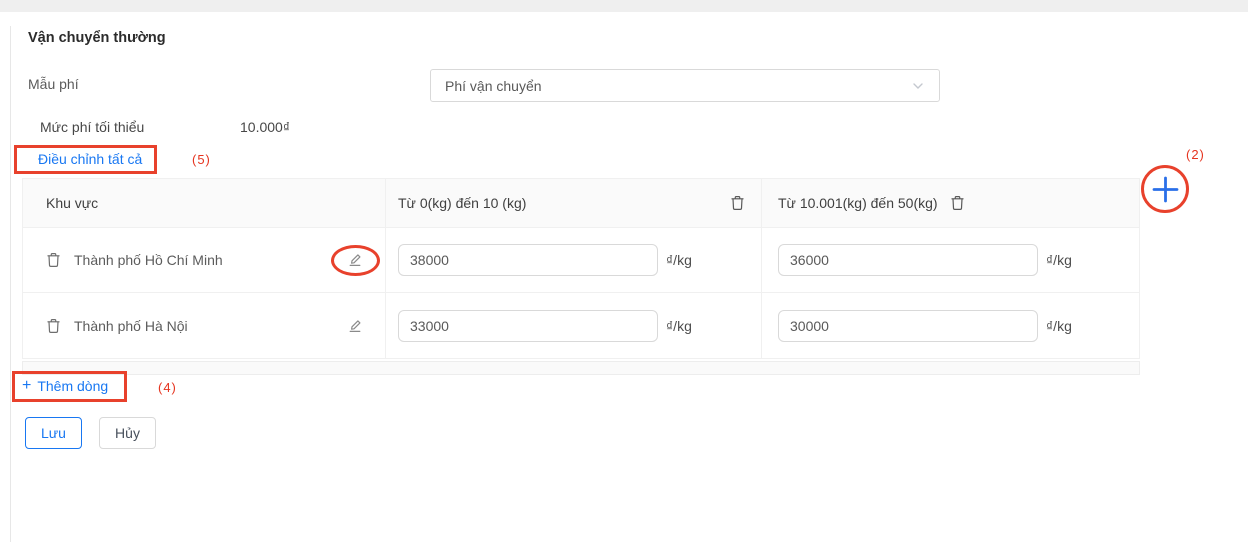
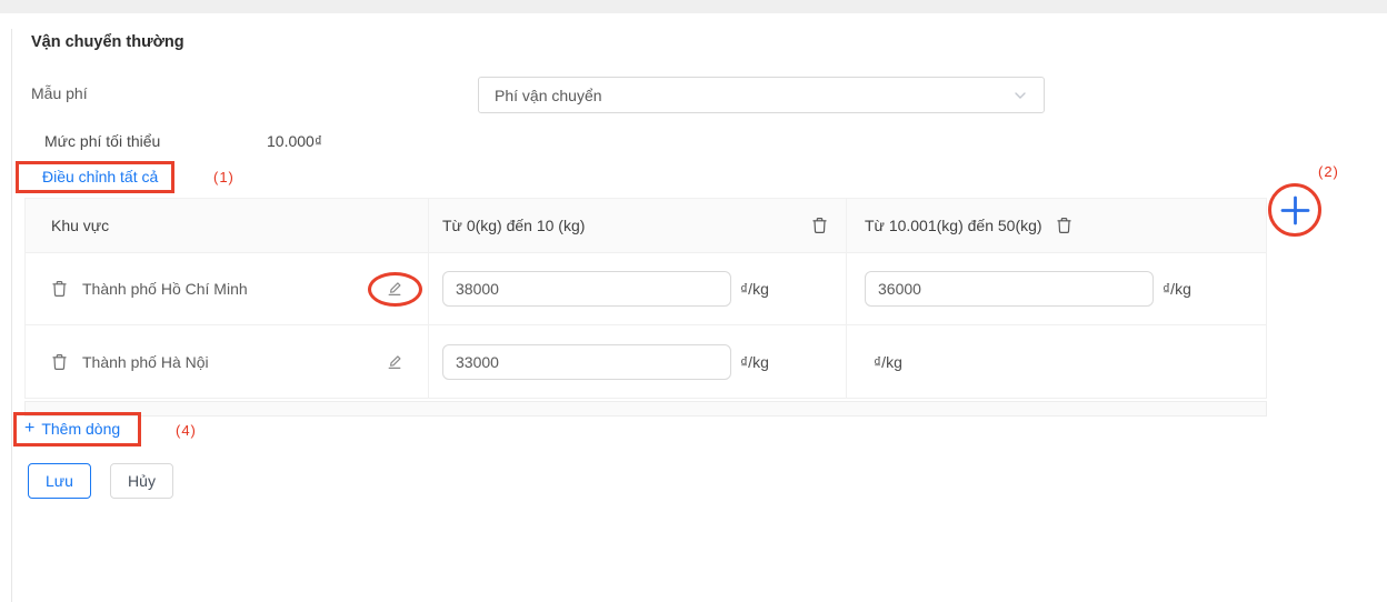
  Vận chuyển thường
  Mẫu phí
  Phí vận chuyển
  Mức phí tối thiểu
  10.000₫
  Điều chỉnh tất cả
- (5)
+ (1)
  (2)
  (4)
  Khu vực
  Từ 0(kg) đến 10 (kg)
  Từ 10.001(kg) đến 50(kg)
  Thành phố Hồ Chí Minh
  38000
  ₫/kg
  36000
  ₫/kg
  Thành phố Hà Nội
  33000
  ₫/kg
- 30000
  ₫/kg
  +
  Thêm dòng
  Lưu
  Hủy
